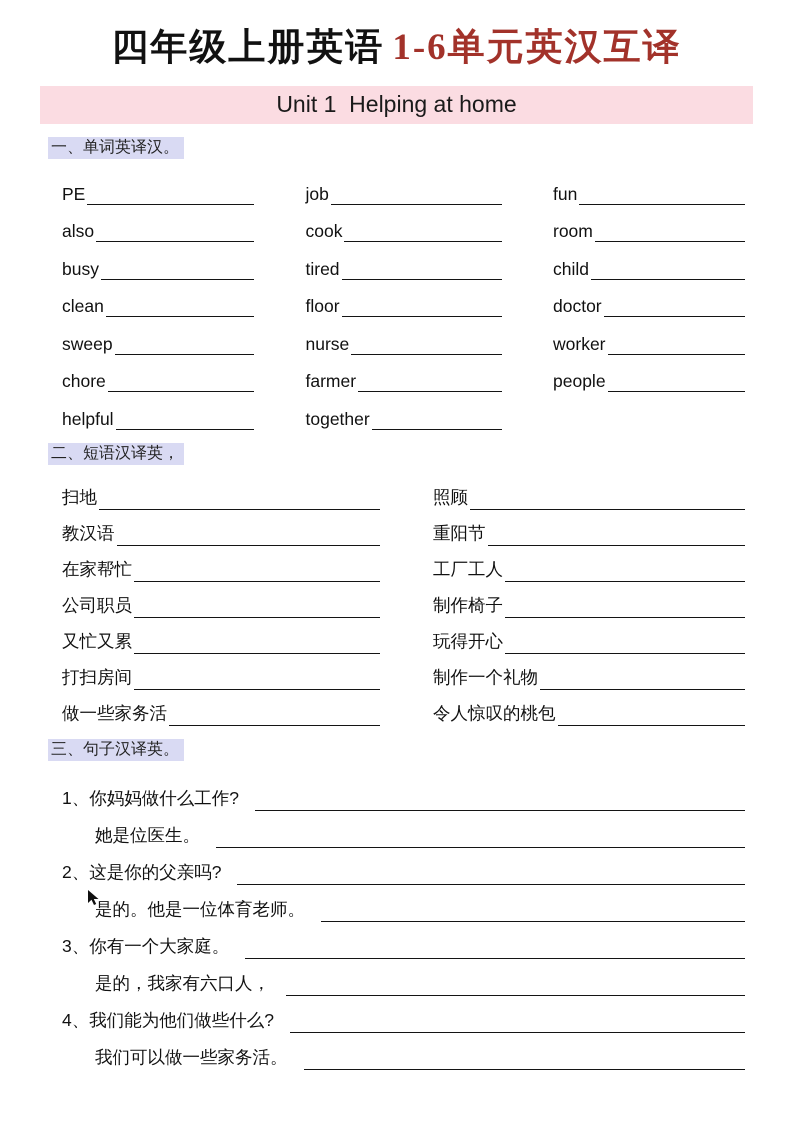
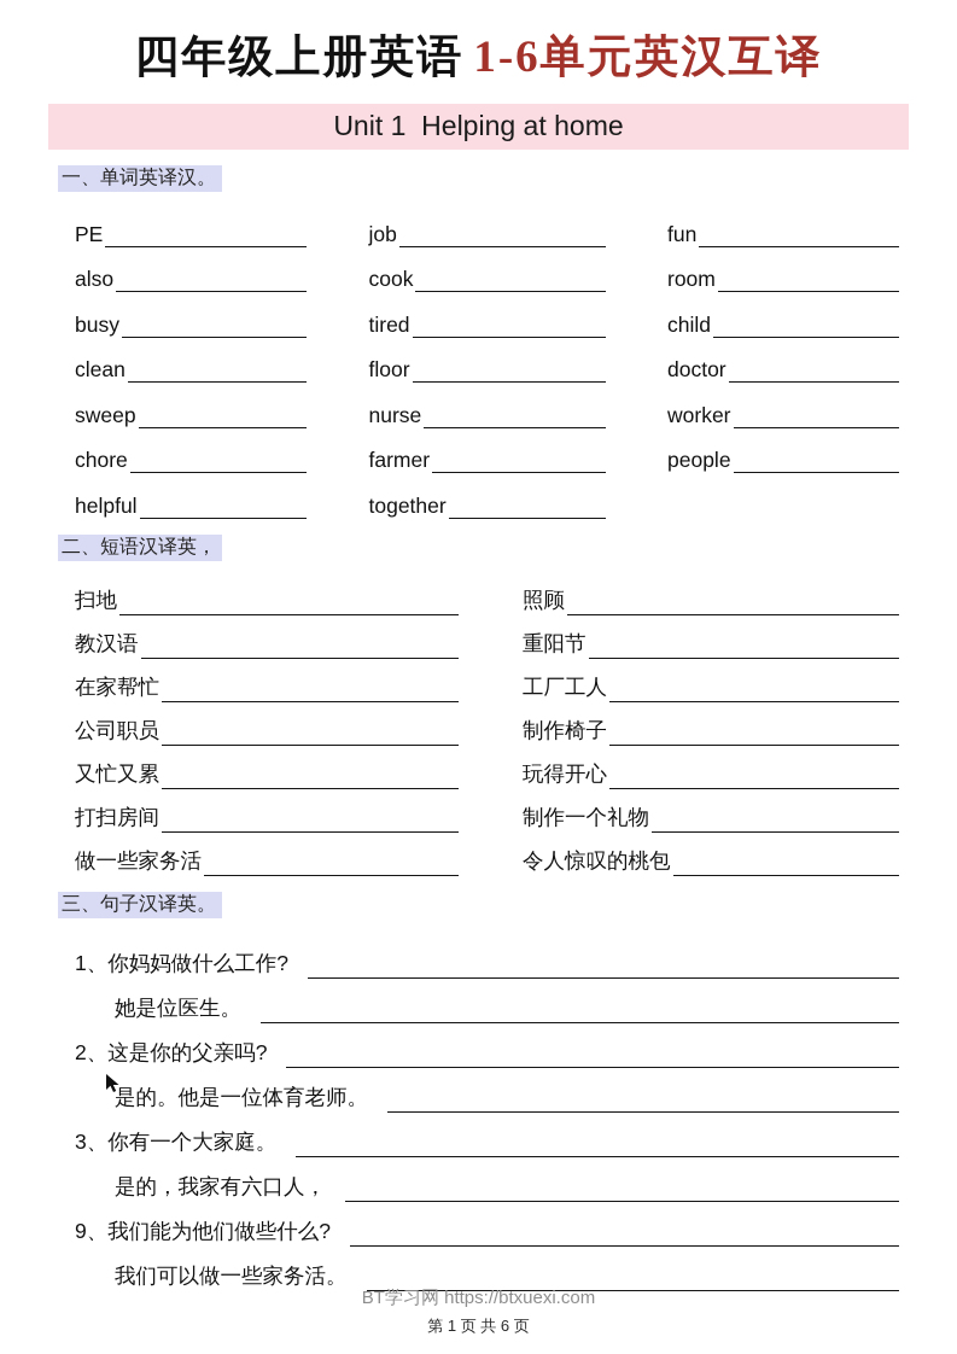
  四年级上册英语 1-6单元英汉互译
  Unit 1 Helping at home
  一、单词英译汉。
  PE
  also
  busy
  clean
  sweep
  chore
  helpful
  job
  cook
  tired
  floor
  nurse
  farmer
  together
  fun
  room
  child
  doctor
  worker
  people
  二、短语汉译英，
  扫地
  教汉语
  在家帮忙
  公司职员
  又忙又累
  打扫房间
  做一些家务活
  照顾
  重阳节
  工厂工人
  制作椅子
  玩得开心
  制作一个礼物
  令人惊叹的桃包
  三、句子汉译英。
  1、
  你妈妈做什么工作?
  她是位医生。
  2、
  这是你的父亲吗?
  是的。他是一位体育老师。
  3、
  你有一个大家庭。
  是的，我家有六口人，
- 4、
+ 9、
  我们能为他们做些什么?
  我们可以做一些家务活。
+ BT学习网 https://btxuexi.com
+ 第 1 页 共 6 页
